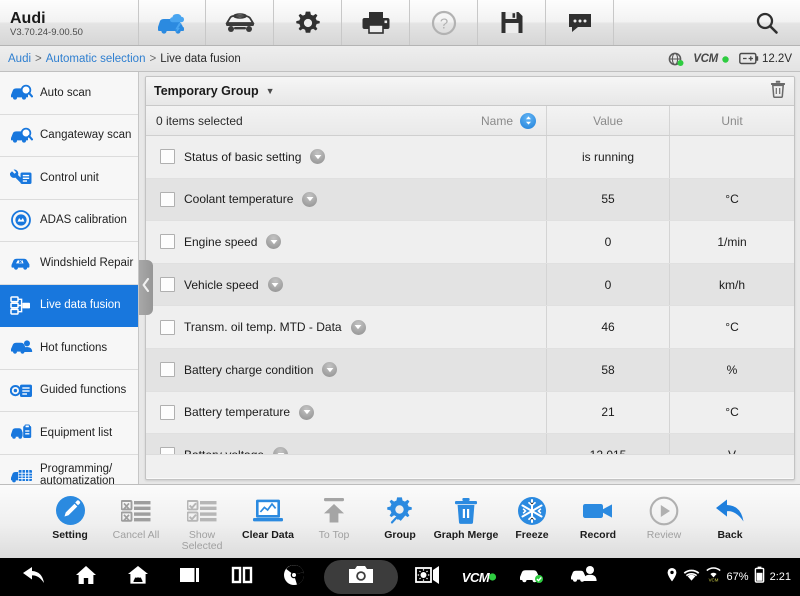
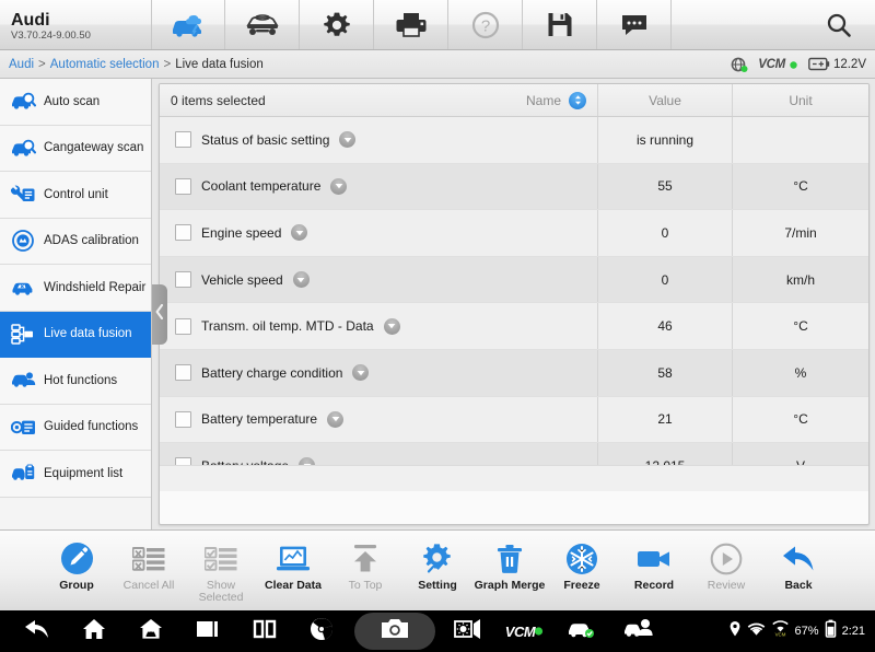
  Audi
  V3.70.24-9.00.50
  ?
  Audi
  >
  Automatic selection
  >
  Live data fusion
  VCM
  12.2V
  Auto scan
  Cangateway scan
  Control unit
  ADAS calibration
  Windshield Repair
  Live data fusion
  Hot functions
  Guided functions
  Equipment list
- Programming/ automatization
- Temporary Group
- ▼
  0 items selected
  Name
  Value
  Unit
  Status of basic setting
  is running
  Coolant temperature
  55
  °C
  Engine speed
  0
- 1/min
+ 7/min
  Vehicle speed
  0
  km/h
  Transm. oil temp. MTD - Data
  46
  °C
  Battery charge condition
  58
  %
  Battery temperature
  21
  °C
- Setting
+ Group
  Cancel All
  Show Selected
  Clear Data
  To Top
- Group
+ Setting
  Graph Merge
  Freeze
  Record
  Review
  Back
  VCM
  67%
  2:21
